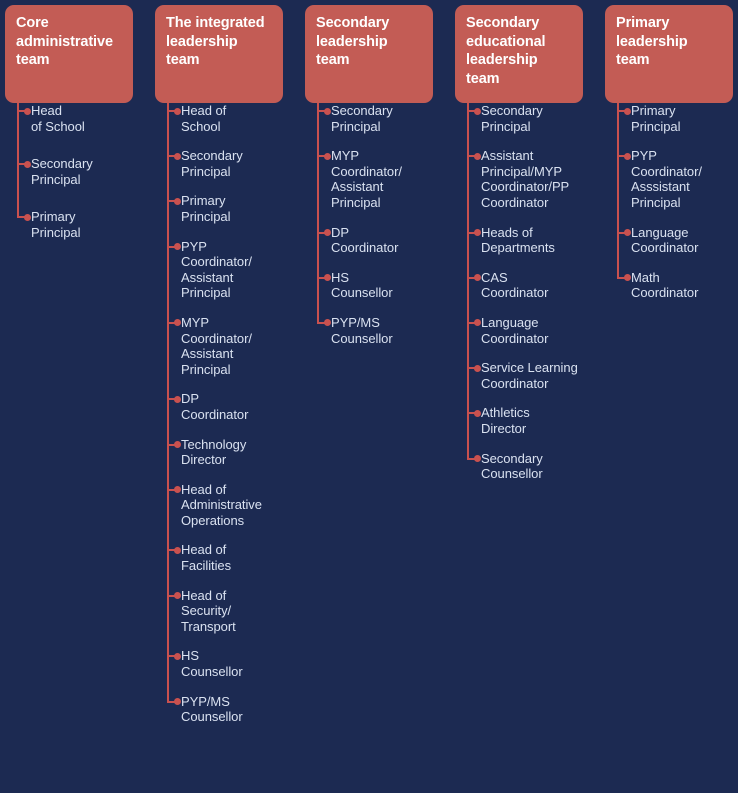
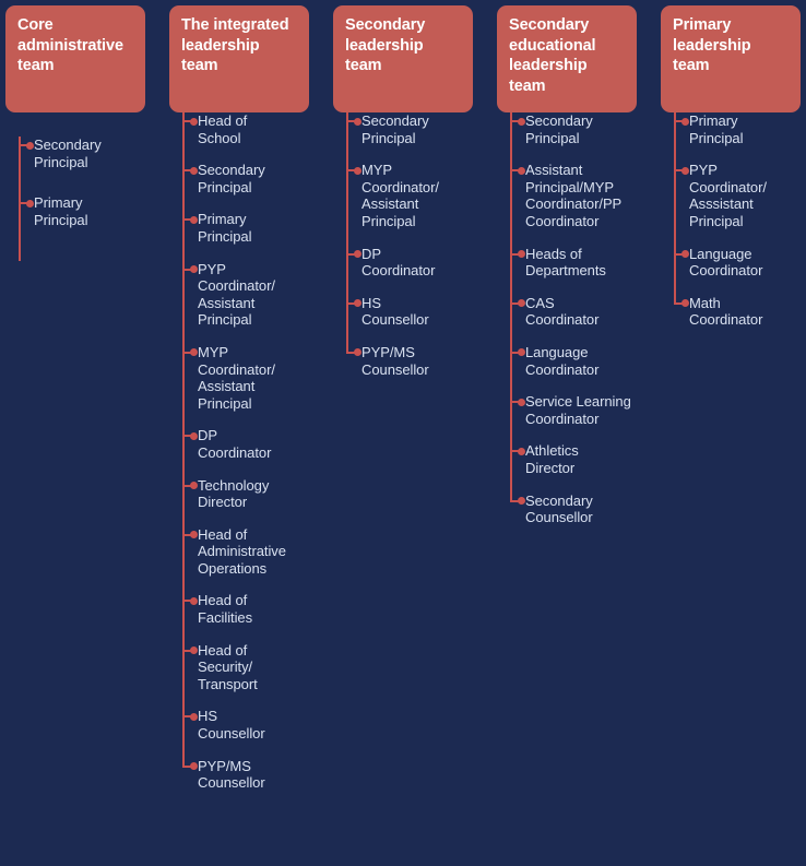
  Core
  administrative
  team
- Head
- of School
  Secondary
  Principal
  Primary
  Principal
  The integrated
  leadership
  team
  Head of
  School
  Secondary
  Principal
  Primary
  Principal
  PYP
  Coordinator/
  Assistant
  Principal
  MYP
  Coordinator/
  Assistant
  Principal
  DP
  Coordinator
  Technology
  Director
  Head of
  Administrative
  Operations
  Head of
  Facilities
  Head of
  Security/
  Transport
  HS
  Counsellor
  PYP/MS
  Counsellor
  Secondary
  leadership
  team
  Secondary
  Principal
  MYP
  Coordinator/
  Assistant
  Principal
  DP
  Coordinator
  HS
  Counsellor
  PYP/MS
  Counsellor
  Secondary
  educational
  leadership
  team
  Secondary
  Principal
  Assistant
  Principal/MYP
  Coordinator/PP
  Coordinator
  Heads of
  Departments
  CAS
  Coordinator
  Language
  Coordinator
  Service Learning
  Coordinator
  Athletics
  Director
  Secondary
  Counsellor
  Primary
  leadership
  team
  Primary
  Principal
  PYP
  Coordinator/
  Asssistant
  Principal
  Language
  Coordinator
  Math
  Coordinator
